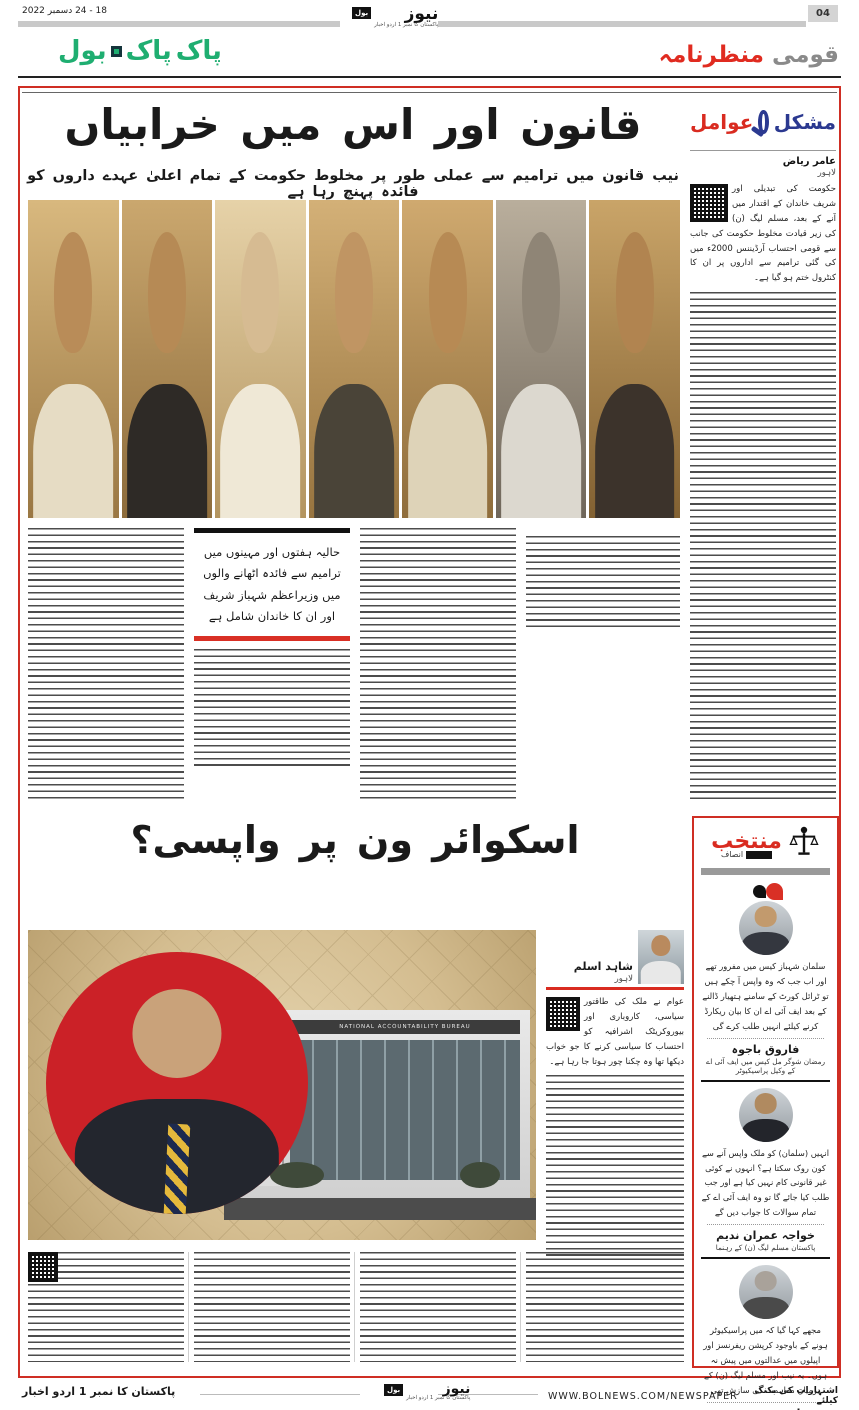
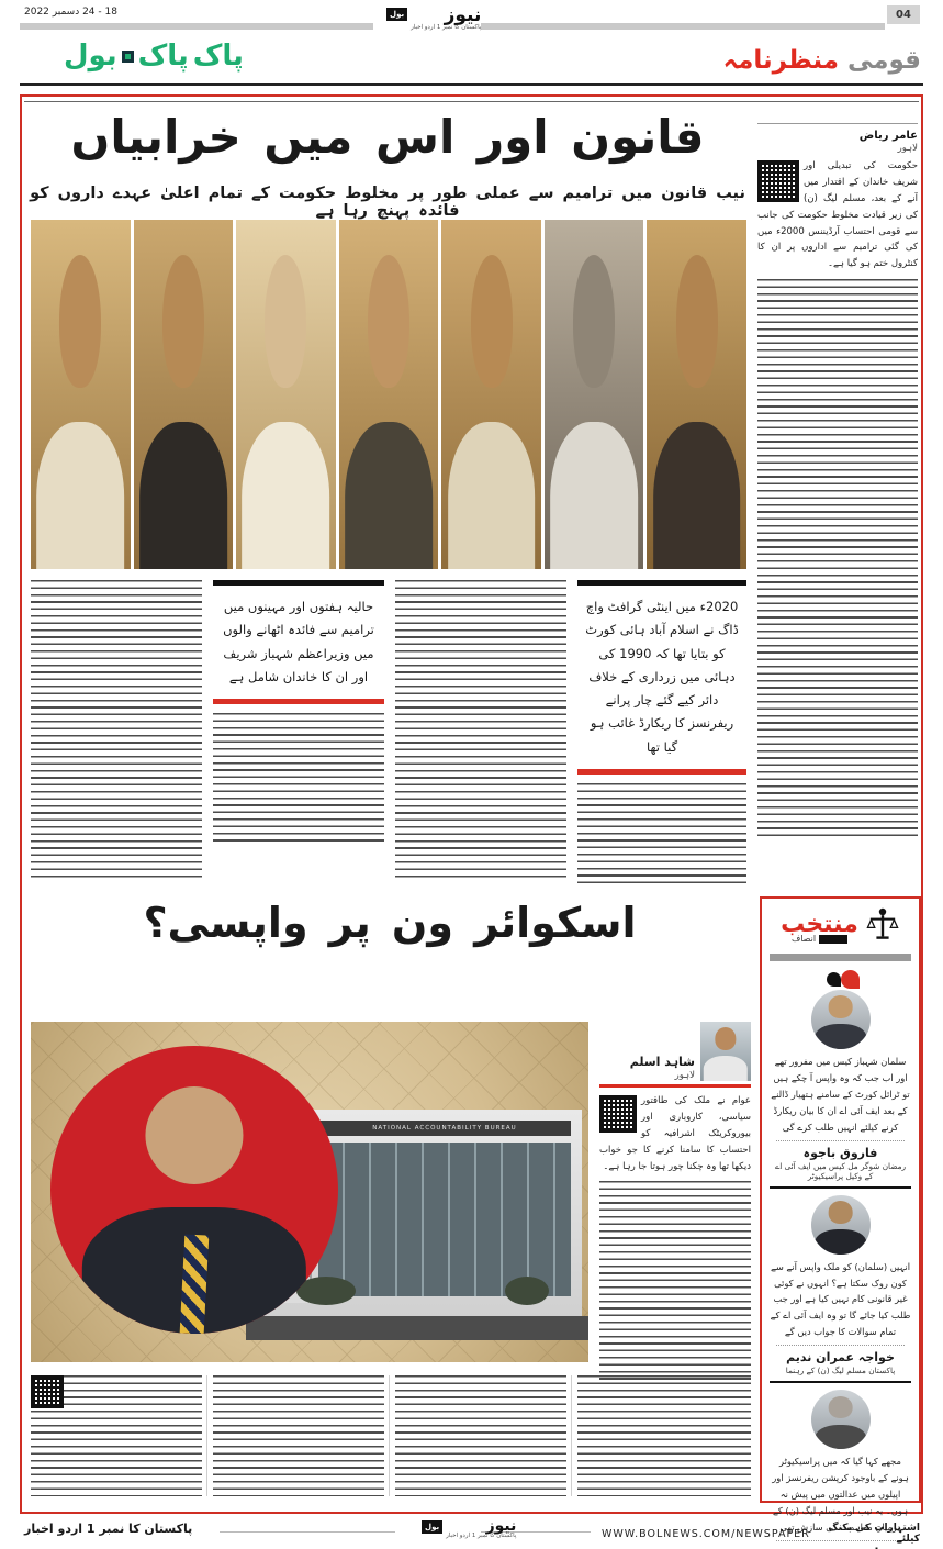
  18 - 24 دسمبر 2022
  بول
  نیوز
  04
  پاک
  پاک
  بول
  قومی منظرنامہ
  قانون اور اس میں خرابیاں
  نیب قانون میں ترامیم سے عملی طور پر مخلوط حکومت کے تمام اعلیٰ عہدے داروں کو فائدہ پہنچ رہا ہے
- مشکل
- عوامل
  عامر ریاض
  لاہور
  حکومت کی تبدیلی اور شریف خاندان کے اقتدار میں آنے کے بعد، مسلم لیگ (ن) کی زیر قیادت مخلوط حکومت کی جانب سے قومی احتساب آرڈیننس 2000ء میں کی گئی ترامیم سے اداروں پر ان کا کنٹرول ختم ہو گیا ہے۔
  حالیہ ہفتوں اور مہینوں میں ترامیم سے فائدہ اٹھانے والوں میں وزیراعظم شہباز شریف اور ان کا خاندان شامل ہے
+ 2020ء میں اینٹی گرافٹ واچ ڈاگ نے اسلام آباد ہائی کورٹ کو بتایا تھا کہ 1990 کی دہائی میں زرداری کے خلاف دائر کیے گئے چار پرانے ریفرنسز کا ریکارڈ غائب ہو گیا تھا
  اسکوائر ون پر واپسی؟
  شاہد اسلم
  لاہور
- عوام نے ملک کی طاقتور سیاسی، کاروباری اور بیوروکریٹک اشرافیہ کو احتساب کا سیاسی کرنے کا جو خواب دیکھا تھا وہ چکنا چور ہوتا جا رہا ہے۔
+ عوام نے ملک کی طاقتور سیاسی، کاروباری اور بیوروکریٹک اشرافیہ کو احتساب کا سامنا کرنے کا جو خواب دیکھا تھا وہ چکنا چور ہوتا جا رہا ہے۔
  منتخب
  انصاف
  سلمان شہباز کیس میں مفرور تھے اور اب جب کہ وہ واپس آ چکے ہیں تو ٹرائل کورٹ کے سامنے ہتھیار ڈالنے کے بعد ایف آئی اے ان کا بیان ریکارڈ کرنے کیلئے انہیں طلب کرے گی
  فاروق باجوہ
  رمضان شوگر مل کیس میں ایف آئی اے کے وکیل پراسیکیوٹر
  انہیں (سلمان) کو ملک واپس آنے سے کون روک سکتا ہے؟ انہوں نے کوئی غیر قانونی کام نہیں کیا ہے اور جب طلب کیا جائے گا تو وہ ایف آئی اے کے تمام سوالات کا جواب دیں گے
  خواجہ عمران ندیم
  پاکستان مسلم لیگ (ن) کے رہنما
  مجھے کہا گیا کہ میں پراسیکیوٹر ہونے کے باوجود کرپشن ریفرنسز اور اپیلوں میں عدالتوں میں پیش نہ ہوں۔ یہ نیب اور مسلم لیگ (ن) کے درمیان مفاہمت کی سازش تھی
  پاکستان کا نمبر 1 اردو اخبار
  بول
  نیوز
  اشتہارات کی بکنگ کیلئے
  WWW.BOLNEWS.COM/NEWSPAPER
